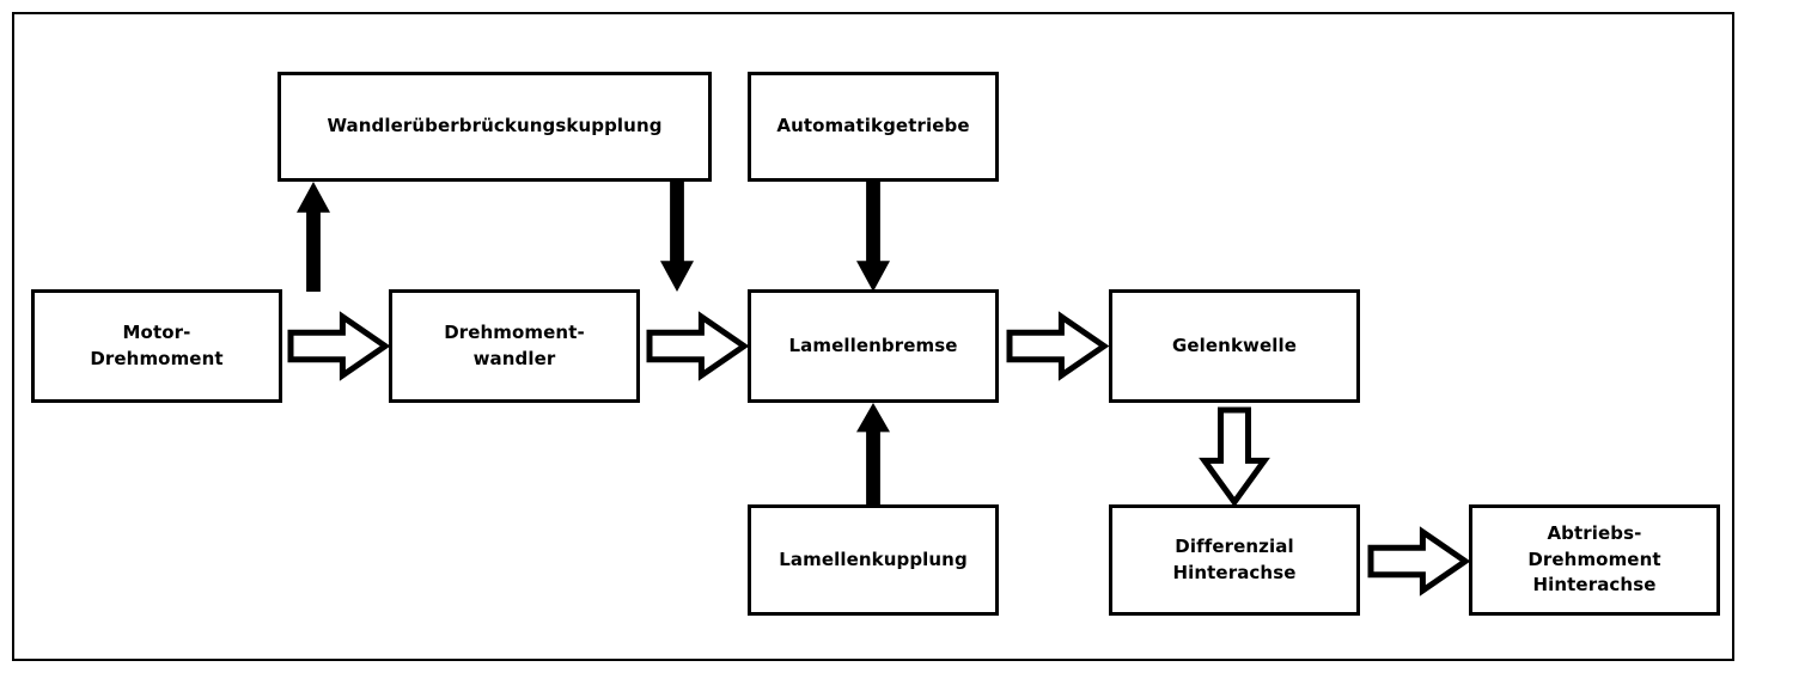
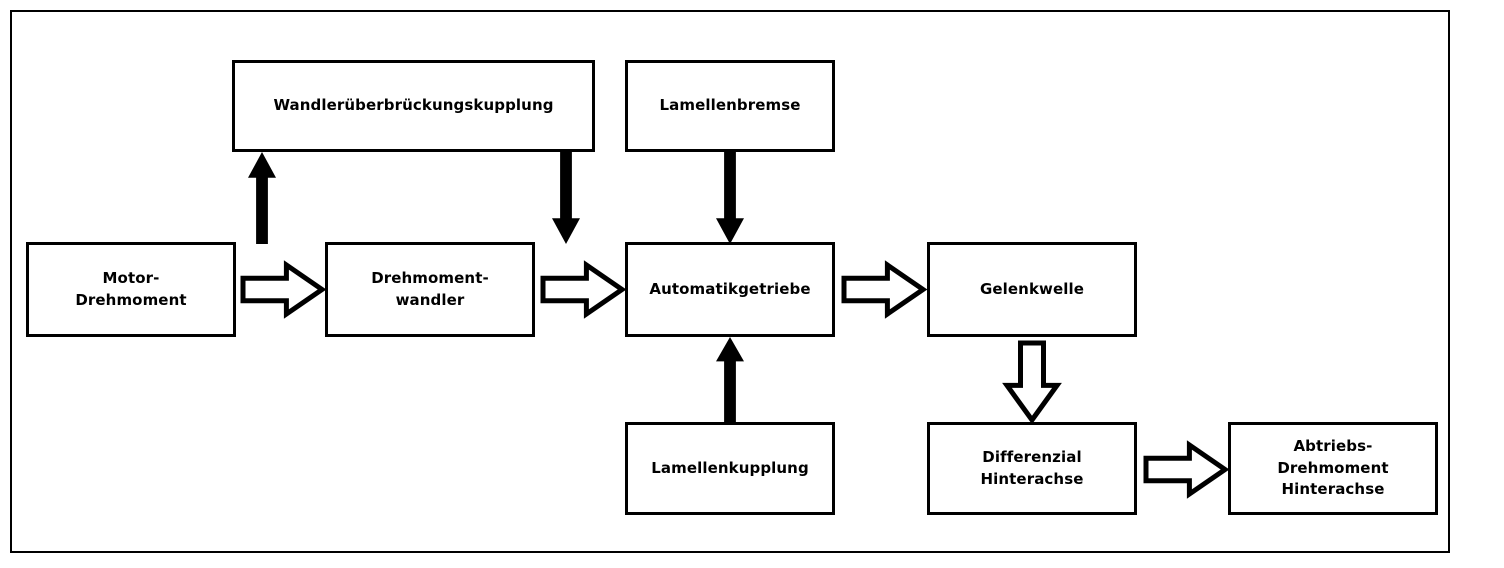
  Wandlerüberbrückungskupplung
- Automatikgetriebe
+ Lamellenbremse
  Motor-
  Drehmoment
  Drehmoment-
  wandler
- Lamellenbremse
+ Automatikgetriebe
  Gelenkwelle
  Lamellenkupplung
  Differenzial
  Hinterachse
  Abtriebs-
  Drehmoment
  Hinterachse
